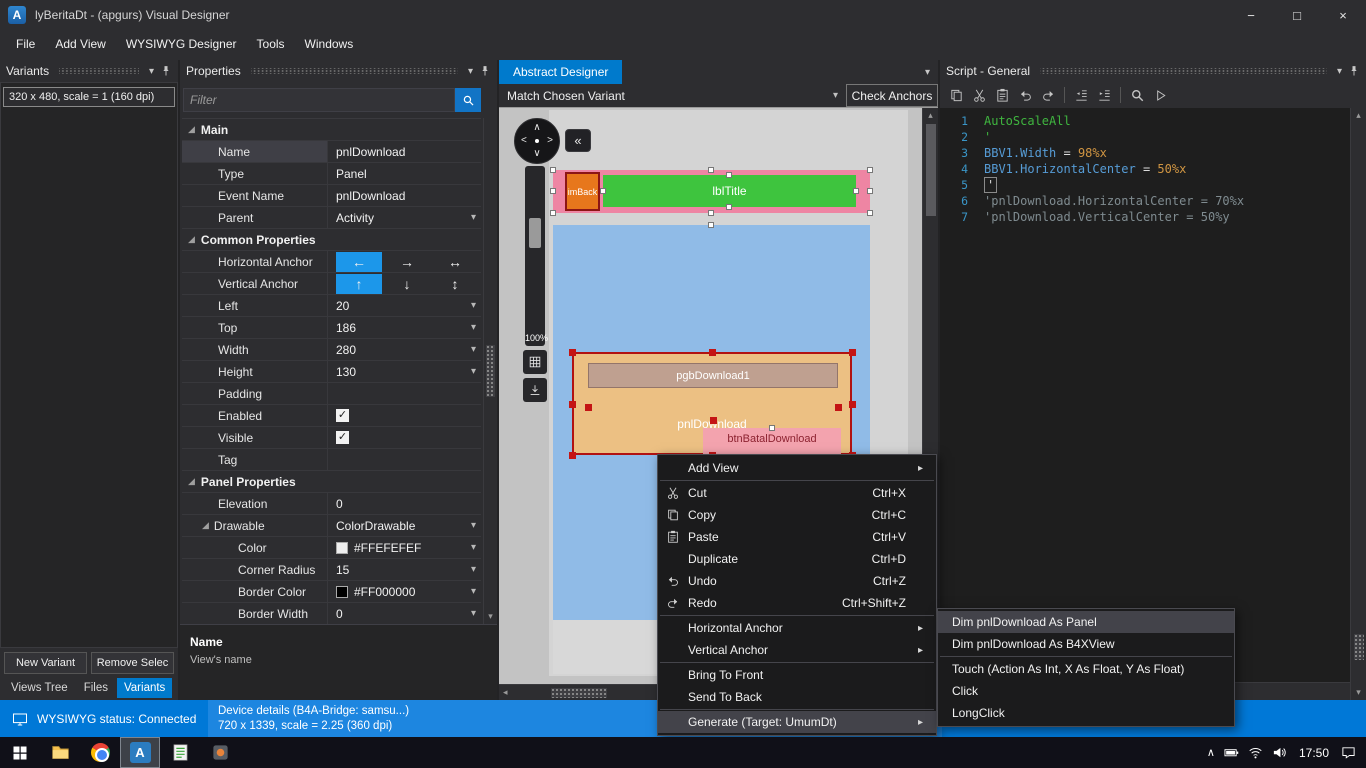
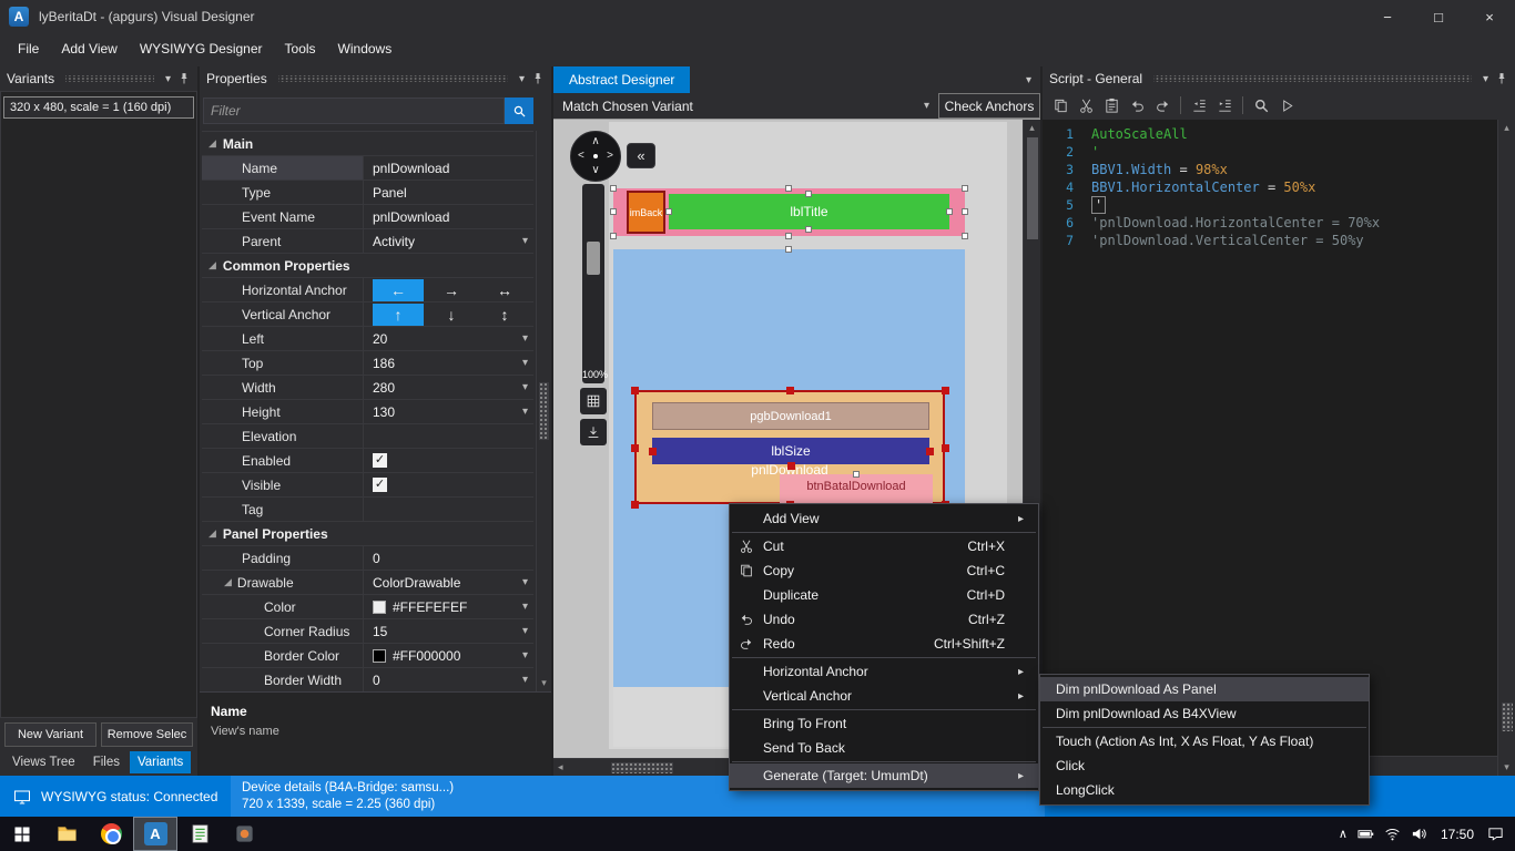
  A
  lyBeritaDt - (apgurs) Visual Designer
  −
  □
  ×
  File
  Add View
  WYSIWYG Designer
  Tools
  Windows
  Variants
  ▾
  320 x 480, scale = 1 (160 dpi)
  New Variant
  Remove Selec
  Views Tree
  Files
  Variants
  Properties
  ▾
  Filter
  ◢
  Main
  Name
  pnlDownload
  Type
  Panel
  Event Name
  pnlDownload
  Parent
  Activity
  ▾
  ◢
  Common Properties
  Horizontal Anchor
  ←
  →
  ↔
  Vertical Anchor
  ↑
  ↓
  ↕
  Left
  20
  ▾
  Top
  186
  ▾
  Width
  280
  ▾
  Height
  130
  ▾
- Padding
+ Elevation
  Enabled
  ✓
  Visible
  ✓
  Tag
  ◢
  Panel Properties
- Elevation
+ Padding
  0
  ◢
  Drawable
  ColorDrawable
  ▾
  Color
  #FFEFEFEF
  ▾
  Corner Radius
  15
  ▾
  Border Color
  #FF000000
  ▾
  Border Width
  0
  ▾
  ▾
  Name
  View's name
  Abstract Designer
  ▾
  Match Chosen Variant
  ▾
  Check Anchors
  imBack
  lblTitle
  pnlDownload
  pgbDownload1
+ lblSize
  btnBatalDownload
  ∧
  ∨
  <
  >
  «
  100%
  ▴
  ◂
  Script - General
  ▾
  1
  AutoScaleAll
  2
  '
  3
  BBV1.Width = 98%x
  4
  BBV1.HorizontalCenter = 50%x
  5
  '
  6
  'pnlDownload.HorizontalCenter = 70%x
  7
  'pnlDownload.VerticalCenter = 50%y
  ▴
  ▾
  WYSIWYG status: Connected
  Device details (B4A-Bridge: samsu...)
  720 x 1339, scale = 2.25 (360 dpi)
  A
  ∧
  17:50
  Add View
  ▸
  Cut
  Ctrl+X
  Copy
  Ctrl+C
- Paste
- Ctrl+V
  Duplicate
  Ctrl+D
  Undo
  Ctrl+Z
  Redo
  Ctrl+Shift+Z
  Horizontal Anchor
  ▸
  Vertical Anchor
  ▸
  Bring To Front
  Send To Back
  Generate (Target: UmumDt)
  ▸
  Dim pnlDownload As Panel
  Dim pnlDownload As B4XView
  Touch (Action As Int, X As Float, Y As Float)
  Click
  LongClick
